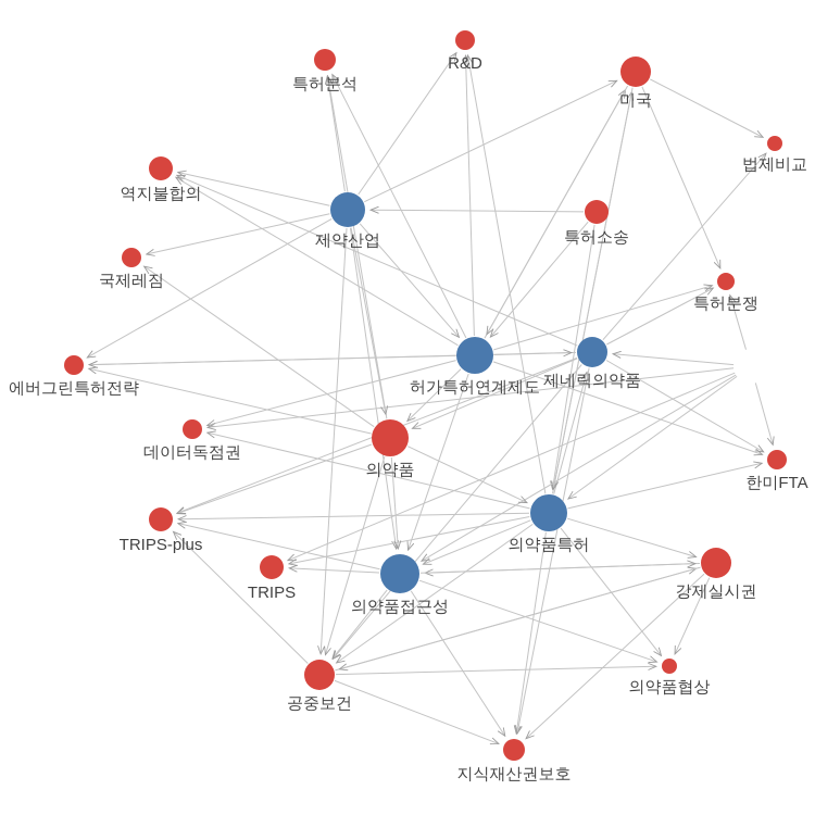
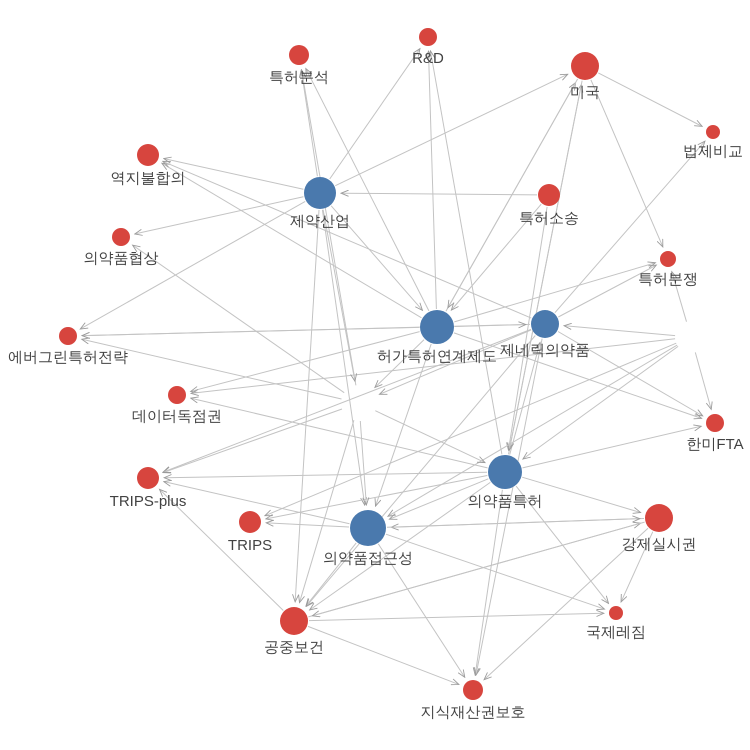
  특허분석
  R&D
  미국
  법제비교
  역지불합의
  제약산업
  특허소송
- 국제레짐
+ 의약품협상
  특허분쟁
  에버그린특허전략
  허가특허연계제도
  제네릭의약품
  데이터독점권
- 의약품
  한미FTA
  TRIPS-plus
  의약품특허
  TRIPS
  의약품접근성
  강제실시권
- 의약품협상
+ 국제레짐
  공중보건
  지식재산권보호
